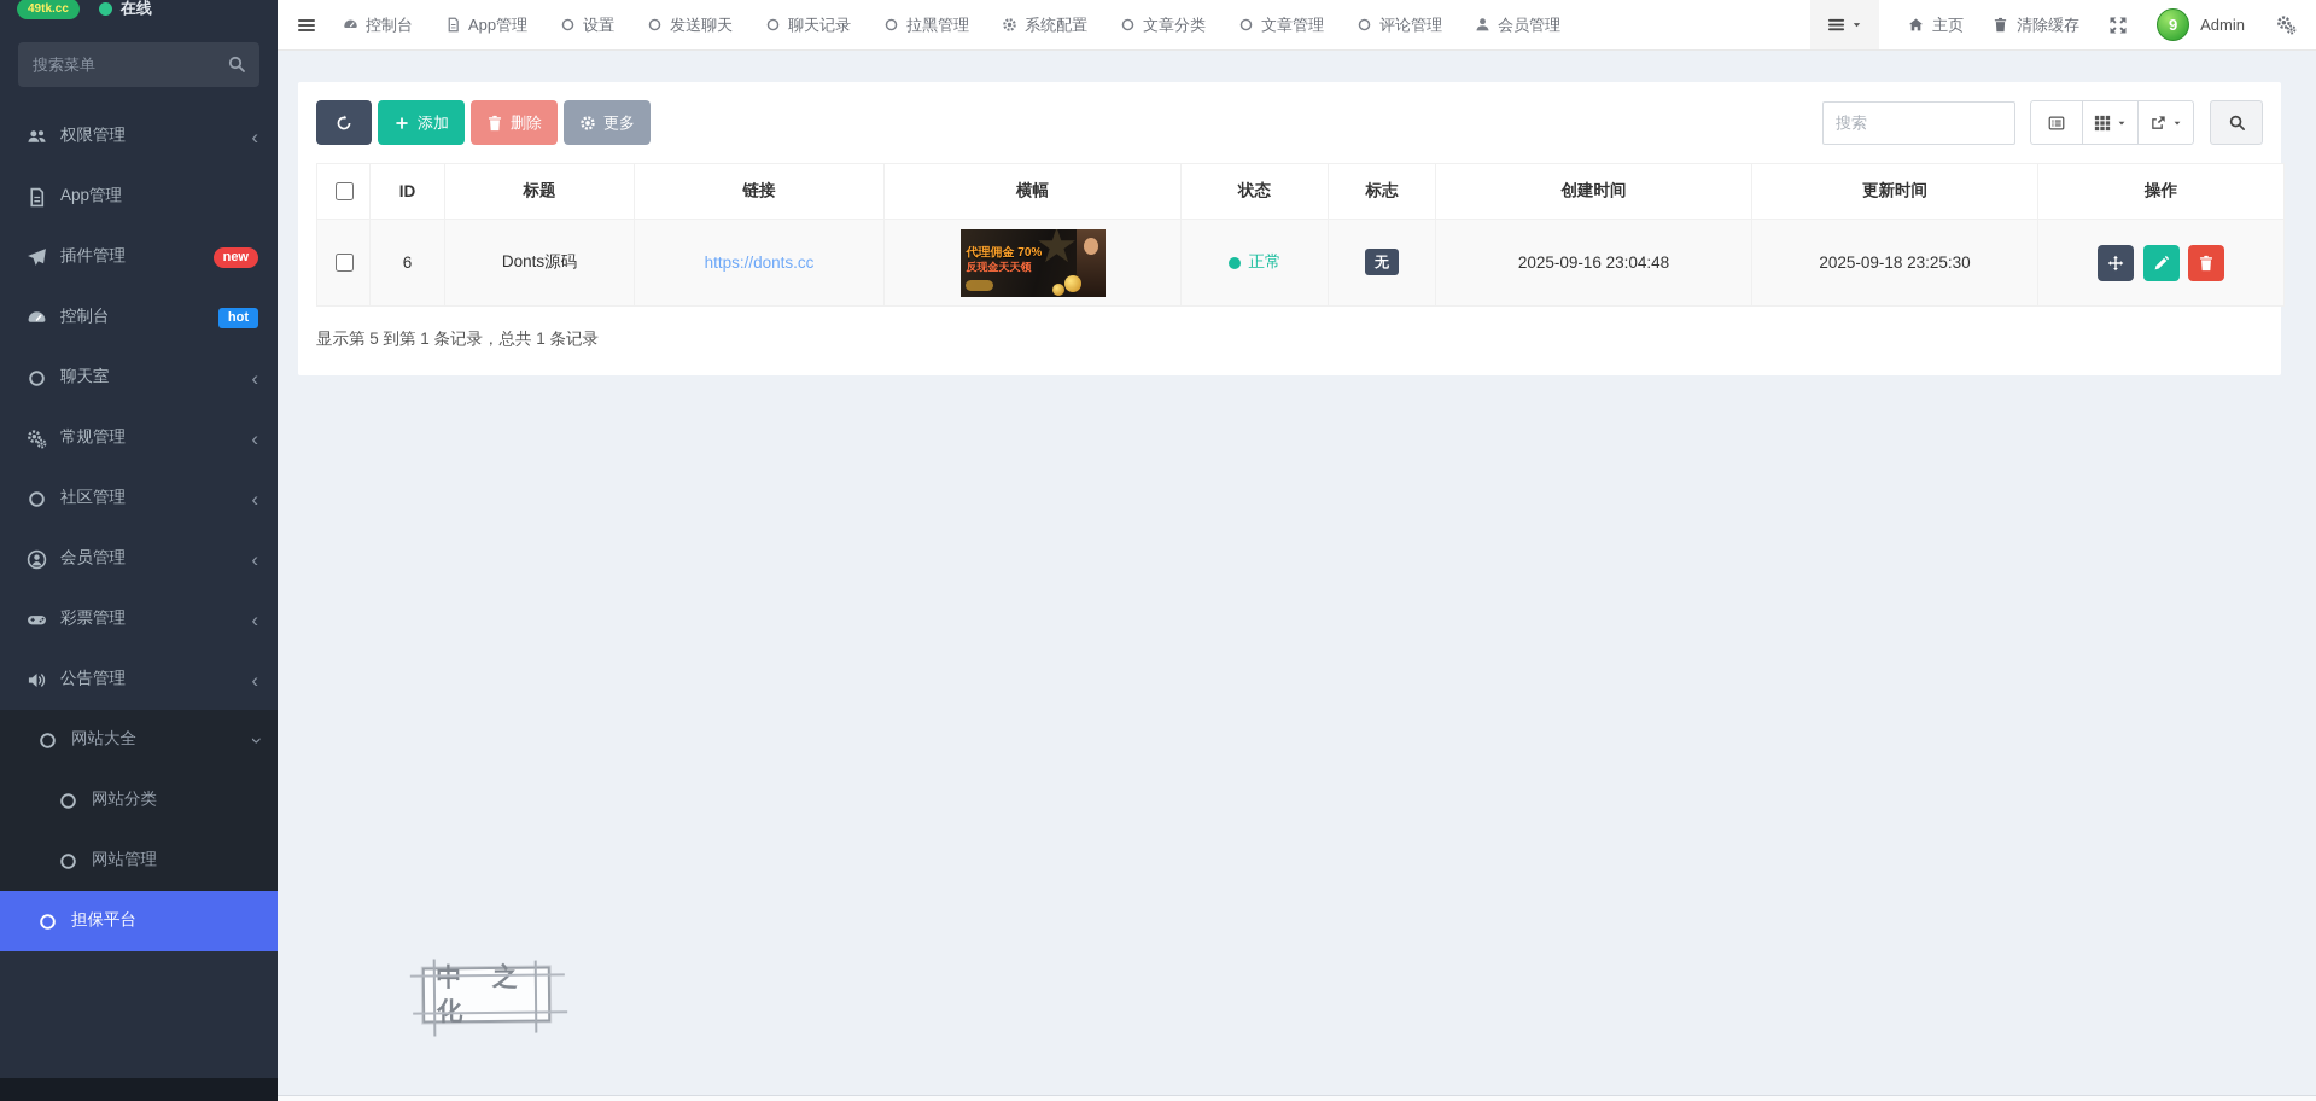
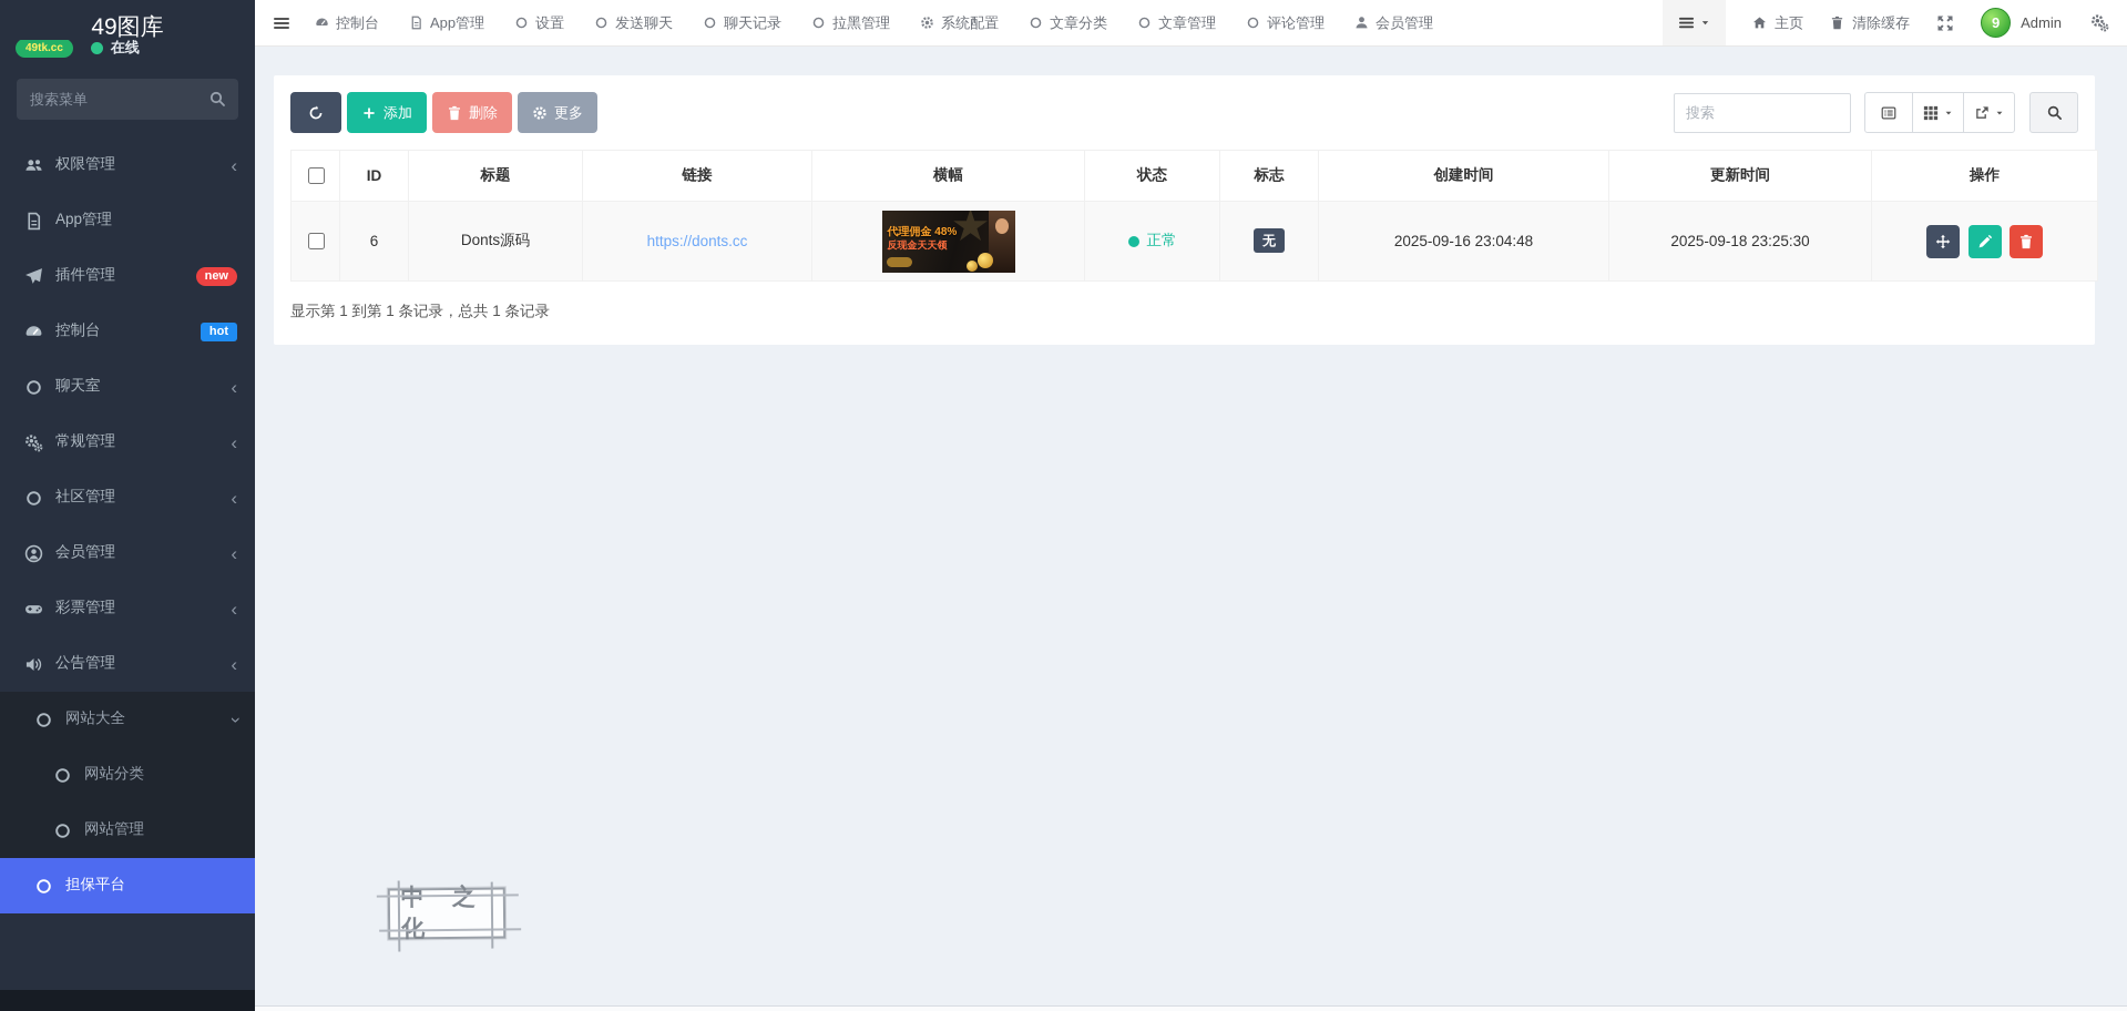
+ 49图库
  49tk.cc
  在线
  搜索菜单
  权限管理
  ‹
  App管理
  插件管理
  new
  控制台
  hot
  聊天室
  ‹
  常规管理
  ‹
  社区管理
  ‹
  会员管理
  ‹
  彩票管理
  ‹
  公告管理
  ‹
  网站大全
  网站分类
  网站管理
  担保平台
  控制台
  App管理
  设置
  发送聊天
  聊天记录
  拉黑管理
  系统配置
  文章分类
  文章管理
  评论管理
  会员管理
  主页
  清除缓存
  9
  Admin
  添加
  删除
  更多
  搜索
  	ID	标题	链接	横幅	状态	标志	创建时间	更新时间	操作
- 	6	Donts源码	https://donts.cc	★ 代理佣金 70% 反现金天天领	正常	无	2025-09-16 23:04:48	2025-09-18 23:25:30
+ 	6	Donts源码	https://donts.cc	★ 代理佣金 48% 反现金天天领	正常	无	2025-09-16 23:04:48	2025-09-18 23:25:30
- 显示第 5 到第 1 条记录，总共 1 条记录
+ 显示第 1 到第 1 条记录，总共 1 条记录
